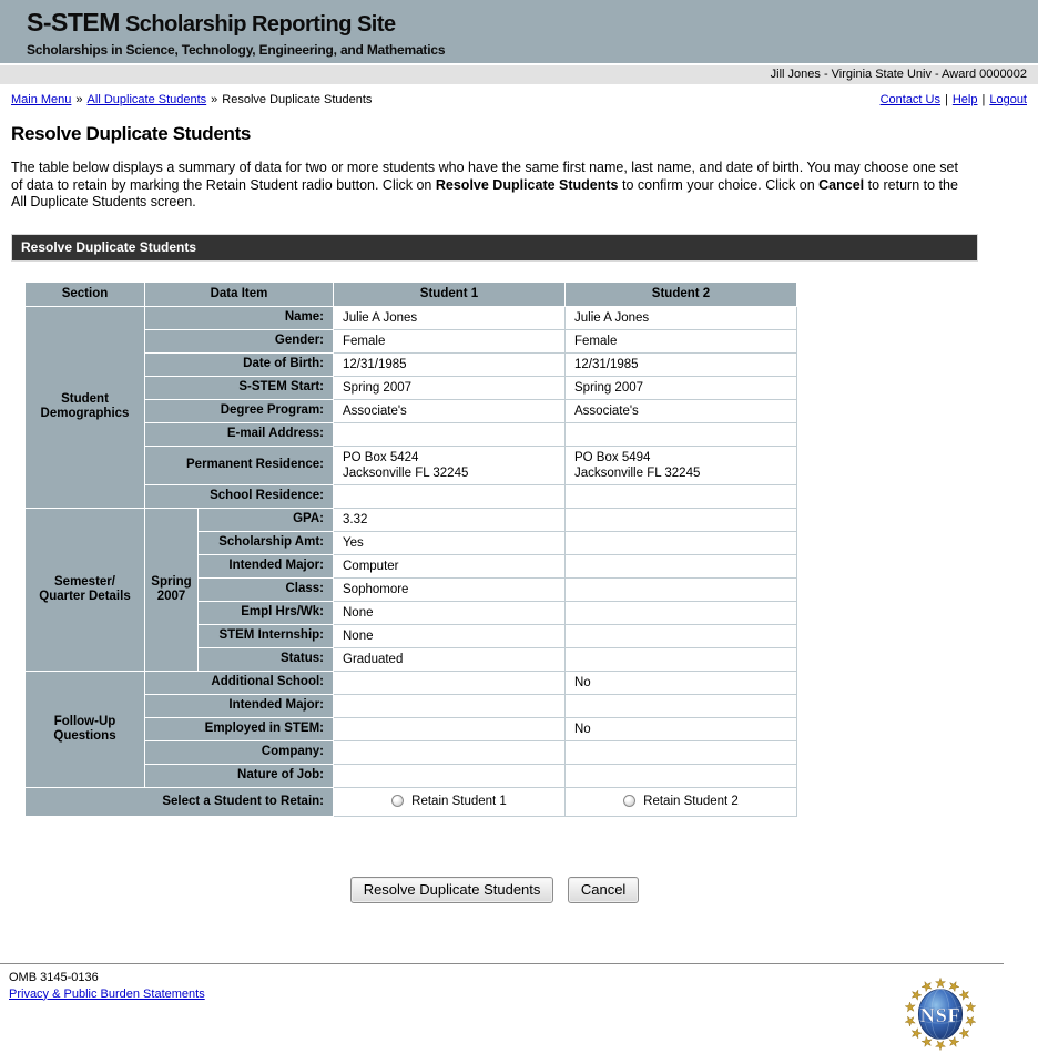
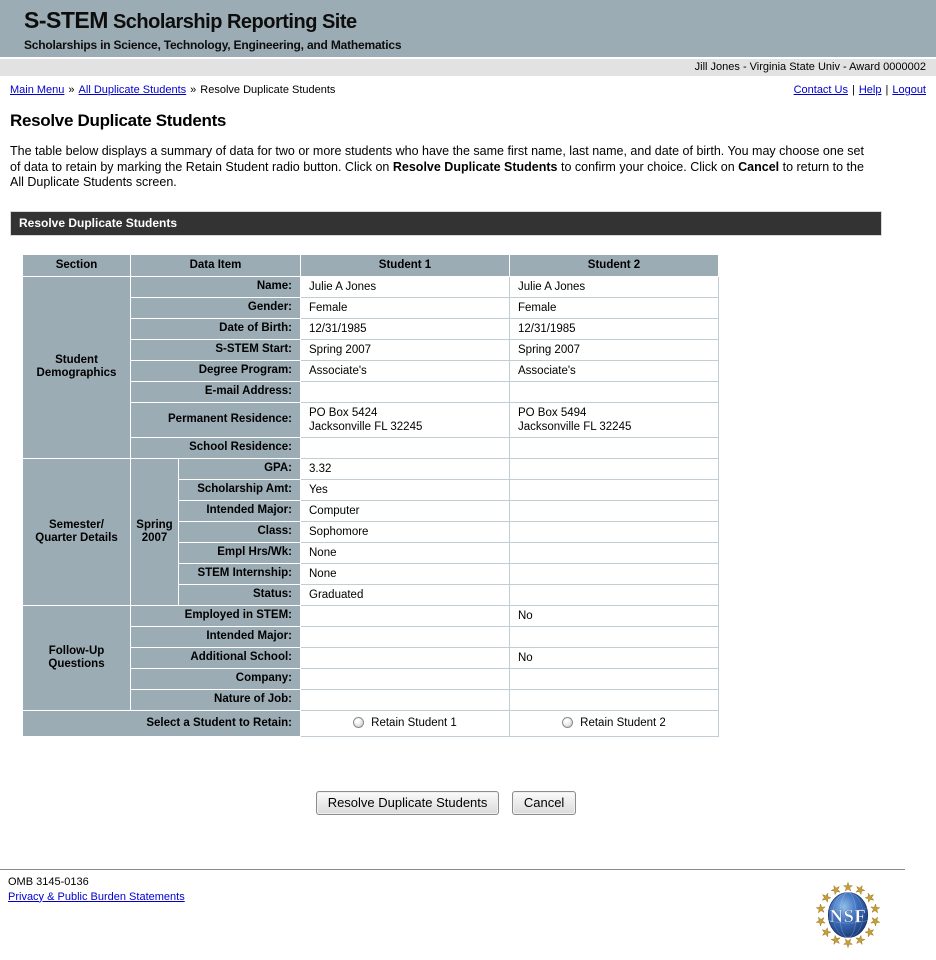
  S-STEM Scholarship Reporting Site
  Scholarships in Science, Technology, Engineering, and Mathematics
  Jill Jones - Virginia State Univ - Award 0000002
  Main Menu » All Duplicate Students » Resolve Duplicate Students
  Contact Us | Help | Logout
  Resolve Duplicate Students
  The table below displays a summary of data for two or more students who have the same first name, last name, and date of birth. You may choose one set of data to retain by marking the Retain Student radio button. Click on Resolve Duplicate Students to confirm your choice. Click on Cancel to return to the All Duplicate Students screen.
  Resolve Duplicate Students
  Section	Data Item	Student 1	Student 2
  Student Demographics	Name:	Julie A Jones	Julie A Jones
  Gender:	Female	Female
  Date of Birth:	12/31/1985	12/31/1985
  S-STEM Start:	Spring 2007	Spring 2007
  Degree Program:	Associate's	Associate's
  E-mail Address:
  Permanent Residence:	PO Box 5424 Jacksonville FL 32245	PO Box 5494 Jacksonville FL 32245
  School Residence:
  Semester/ Quarter Details	Spring 2007	GPA:	3.32
  Scholarship Amt:	Yes
  Intended Major:	Computer
  Class:	Sophomore
  Empl Hrs/Wk:	None
  STEM Internship:	None
  Status:	Graduated
- Follow-Up Questions	Additional School:		No
+ Follow-Up Questions	Employed in STEM:		No
  Intended Major:
- Employed in STEM:		No
+ Additional School:		No
  Company:
  Nature of Job:
  Select a Student to Retain:	Retain Student 1	Retain Student 2
  Resolve Duplicate Students Cancel
  OMB 3145-0136
  Privacy & Public Burden Statements
  NSF
